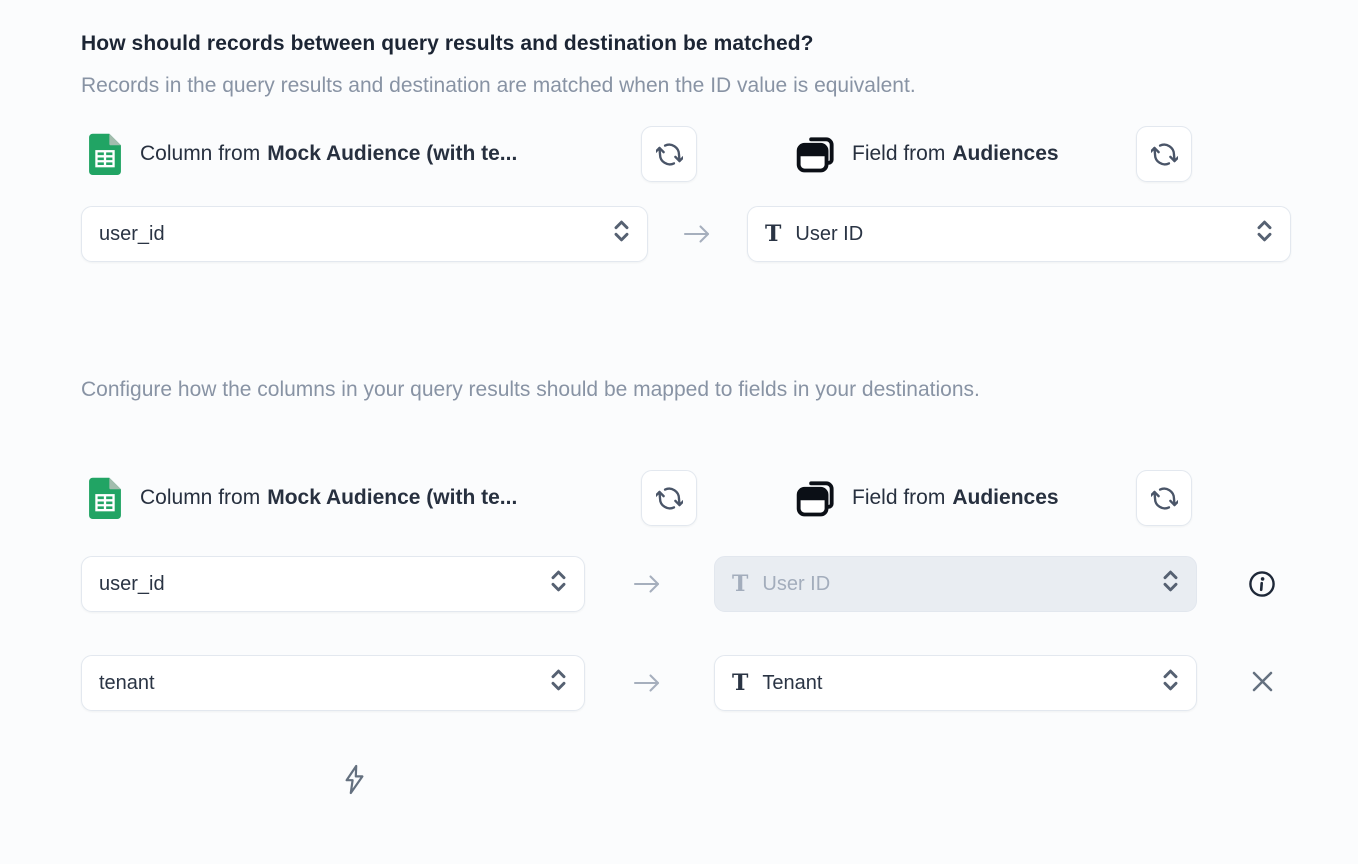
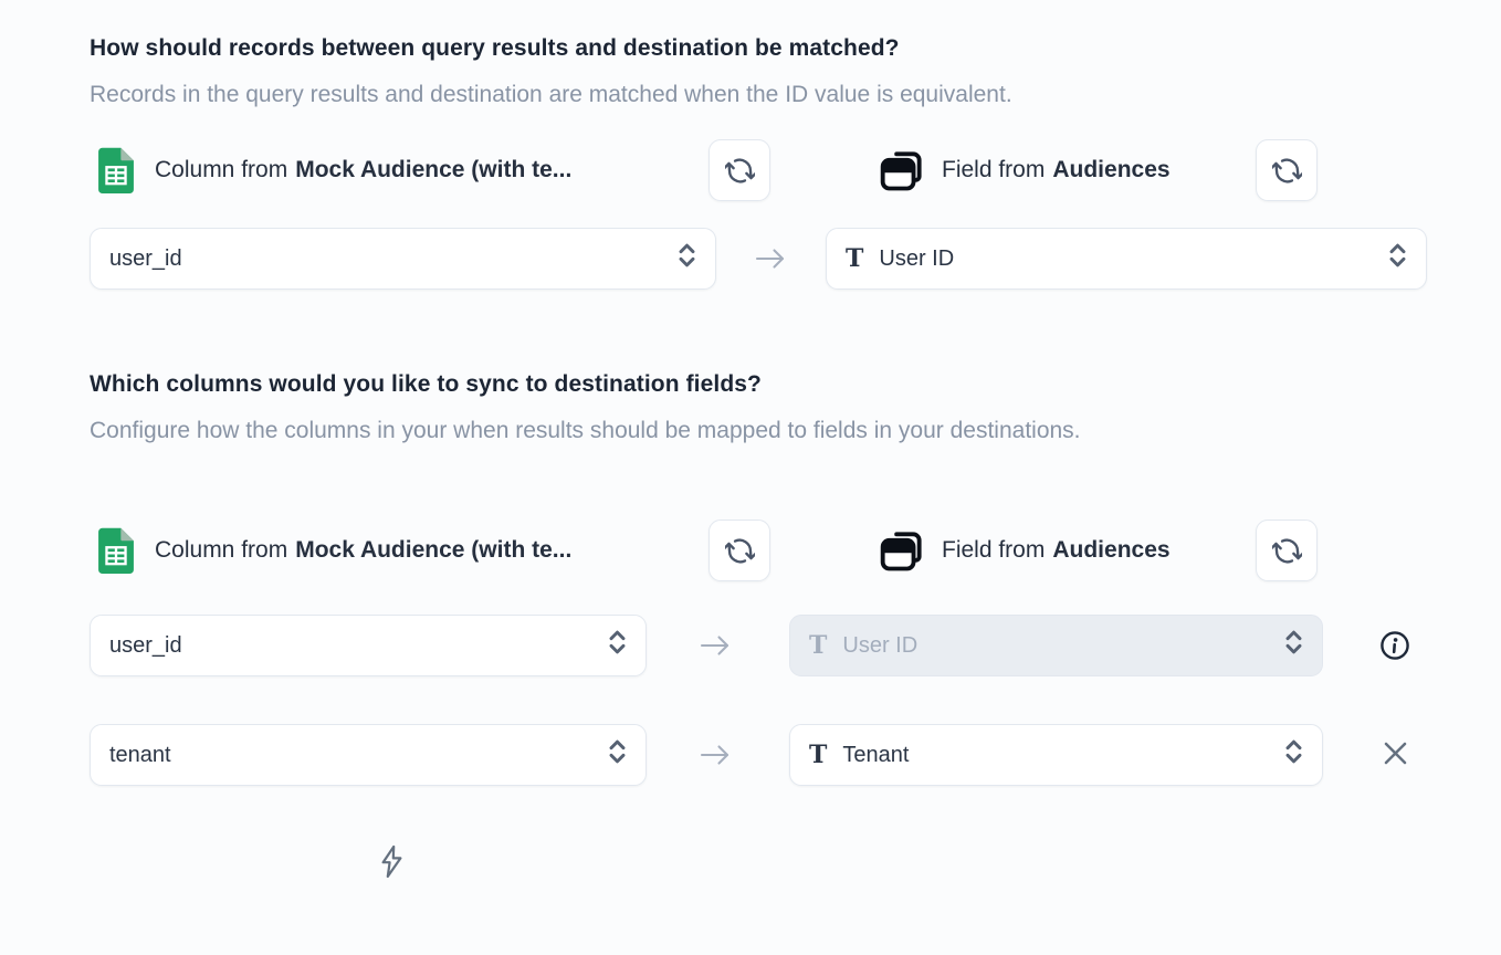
  How should records between query results and destination be matched?
  Records in the query results and destination are matched when the ID value is equivalent.
  Column from
  Mock Audience (with te...
  Field from
  Audiences
  user_id
  T
  User ID
+ Which columns would you like to sync to destination fields?
- Configure how the columns in your query results should be mapped to fields in your destinations.
+ Configure how the columns in your when results should be mapped to fields in your destinations.
  Column from
  Mock Audience (with te...
  Field from
  Audiences
  user_id
  T
  User ID
  tenant
  T
  Tenant
